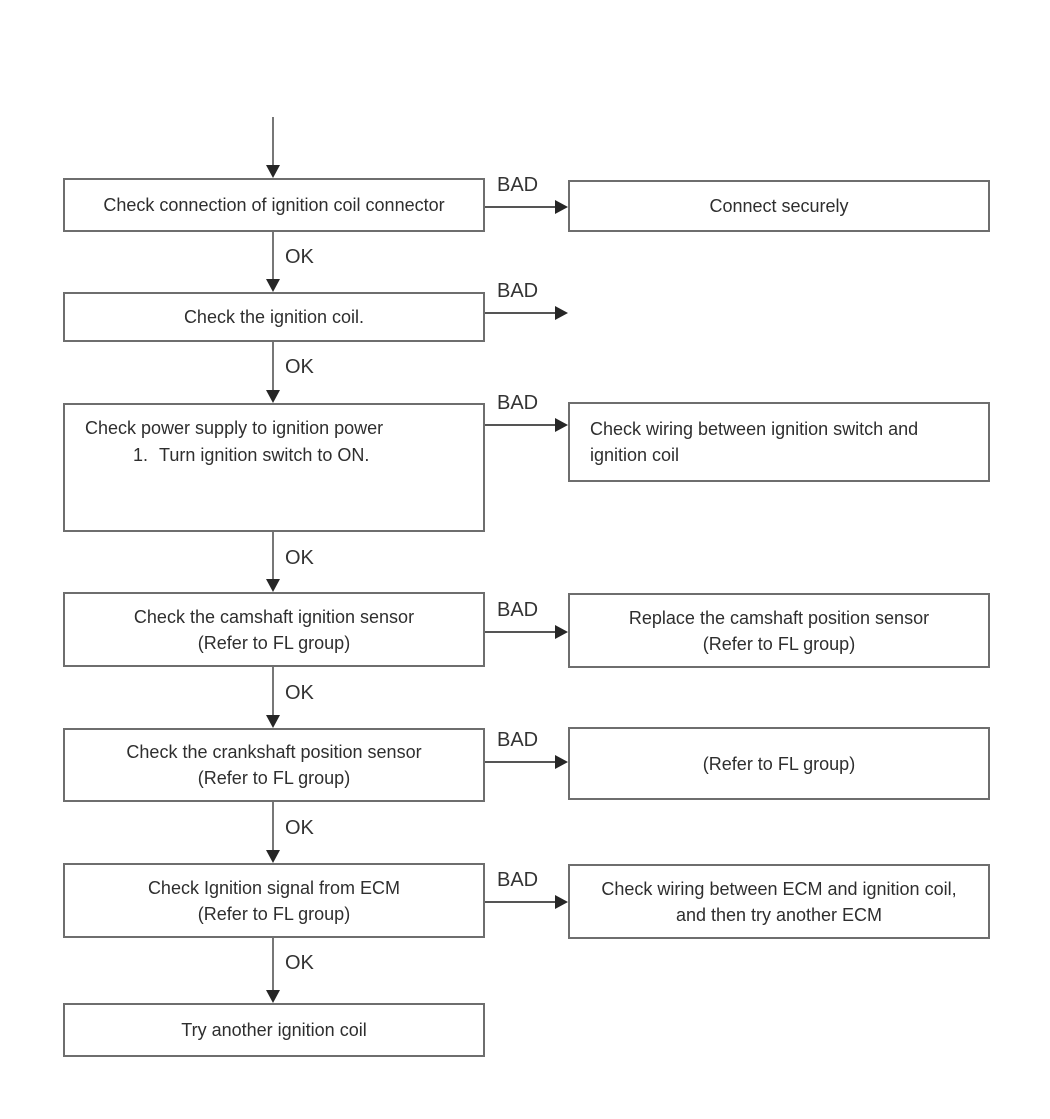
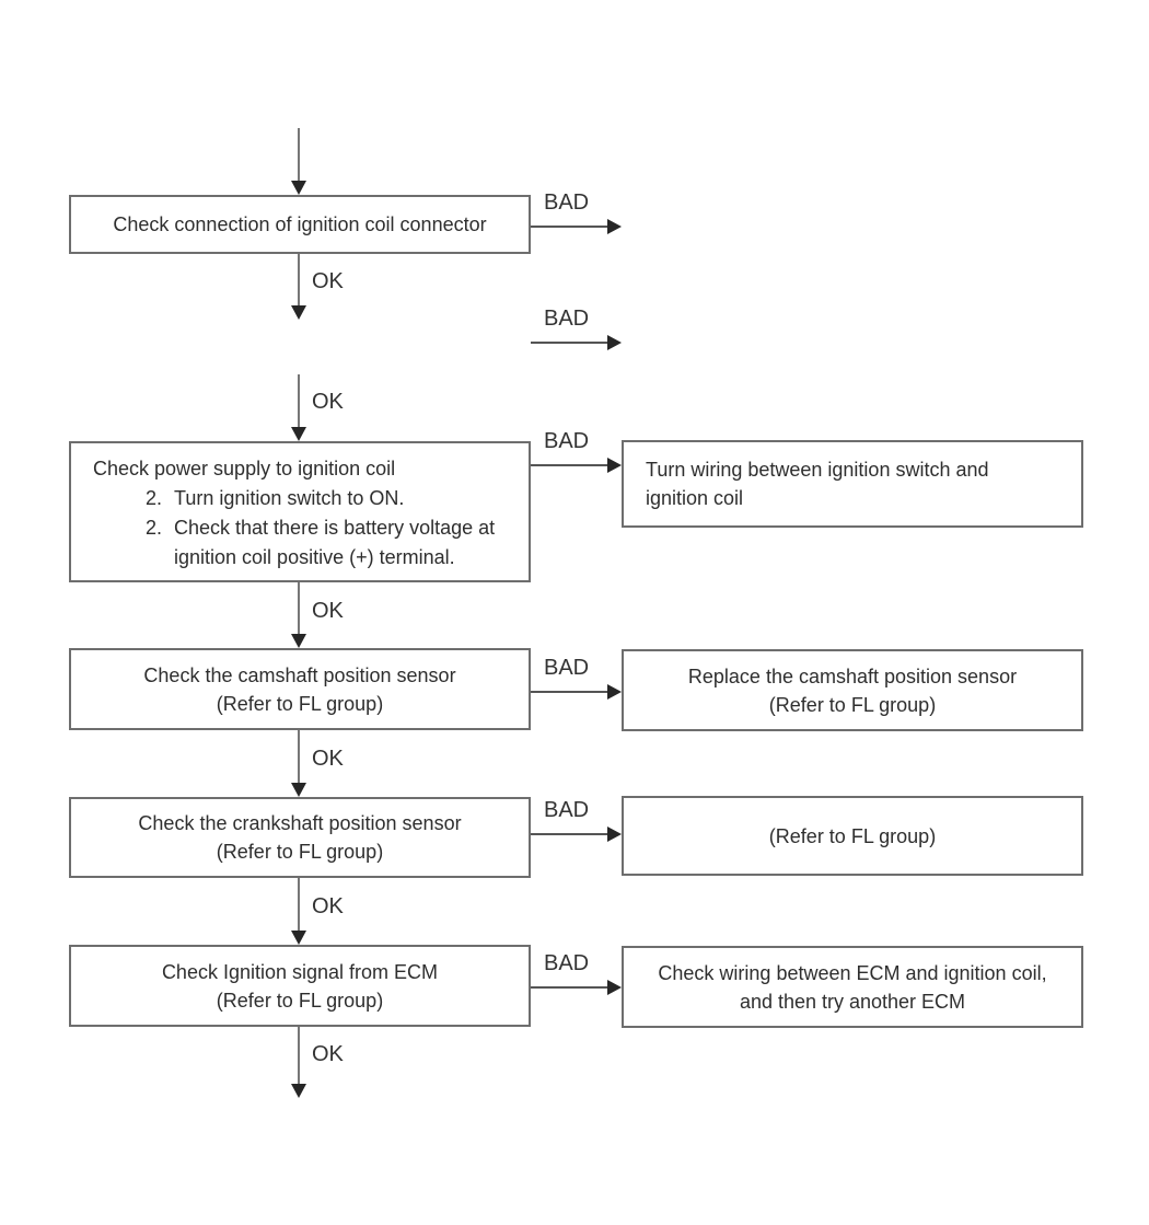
  Check connection of ignition coil connector
- Check the ignition coil.
- Check power supply to ignition power
+ Check power supply to ignition coil
- 1. Turn ignition switch to ON.
+ 2. Turn ignition switch to ON.
+ 2. Check that there is battery voltage at
+ ignition coil positive (+) terminal.
- Check the camshaft ignition sensor
+ Check the camshaft position sensor
  (Refer to FL group)
  Check the crankshaft position sensor
  (Refer to FL group)
  Check Ignition signal from ECM
  (Refer to FL group)
- Try another ignition coil
- Connect securely
- Check wiring between ignition switch and
+ Turn wiring between ignition switch and
  ignition coil
  Replace the camshaft position sensor
  (Refer to FL group)
  (Refer to FL group)
  Check wiring between ECM and ignition coil,
  and then try another ECM
  OK
  OK
  OK
  OK
  OK
  OK
  BAD
  BAD
  BAD
  BAD
  BAD
  BAD
